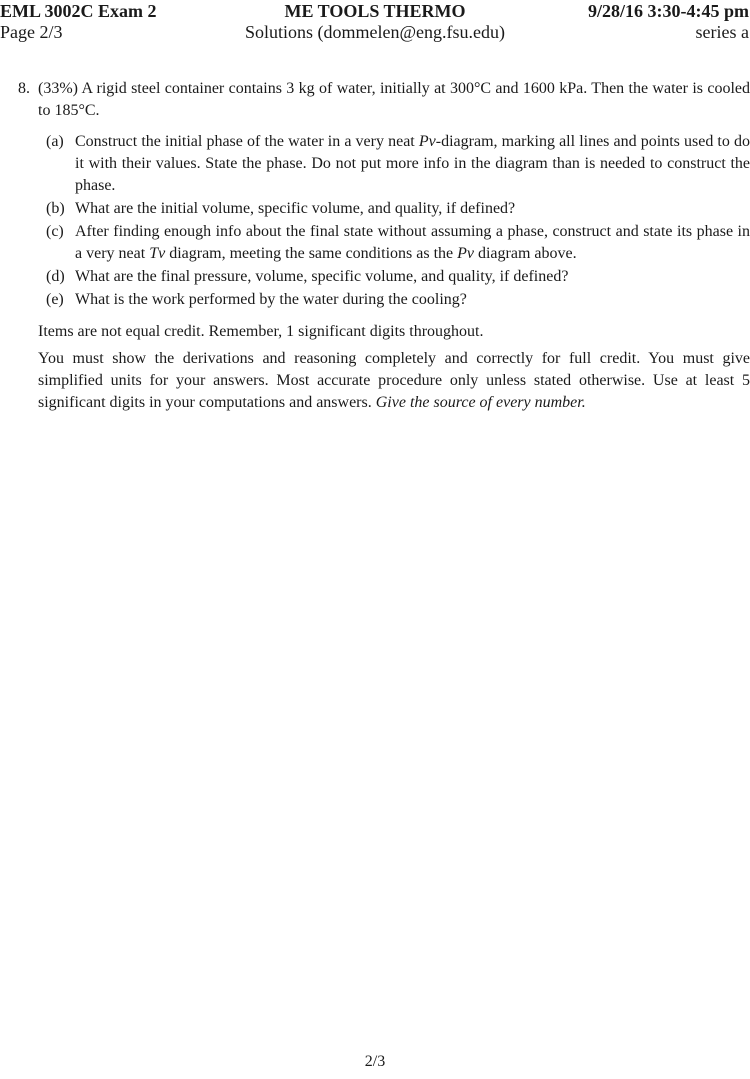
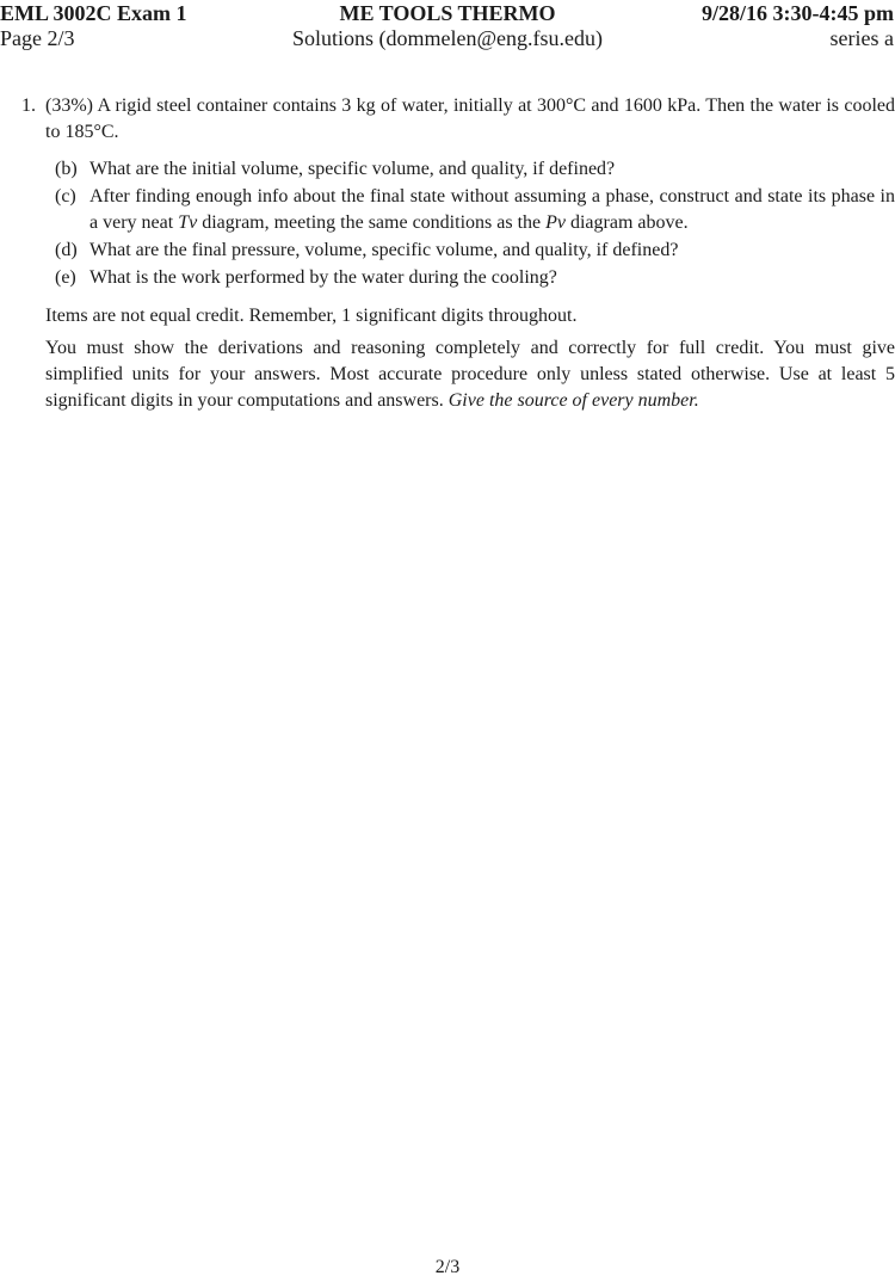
- EML 3002C Exam 2
+ EML 3002C Exam 1
  Page 2/3
  ME TOOLS THERMO
  Solutions (dommelen@eng.fsu.edu)
  9/28/16 3:30-4:45 pm
  series a
- 8.
+ 1.
  (33%) A rigid steel container contains 3 kg of water, initially at 300°C and 1600 kPa. Then the water is cooled to 185°C.
- (a)
- Construct the initial phase of the water in a very neat Pv-diagram, marking all lines and points used to do it with their values. State the phase. Do not put more info in the diagram than is needed to construct the phase.
  (b)
  What are the initial volume, specific volume, and quality, if defined?
  (c)
  After finding enough info about the final state without assuming a phase, construct and state its phase in a very neat Tv diagram, meeting the same conditions as the Pv diagram above.
  (d)
  What are the final pressure, volume, specific volume, and quality, if defined?
  (e)
  What is the work performed by the water during the cooling?
  Items are not equal credit. Remember, 1 significant digits throughout.
  You must show the derivations and reasoning completely and correctly for full credit. You must give simplified units for your answers. Most accurate procedure only unless stated otherwise. Use at least 5 significant digits in your computations and answers. Give the source of every number.
  2/3
